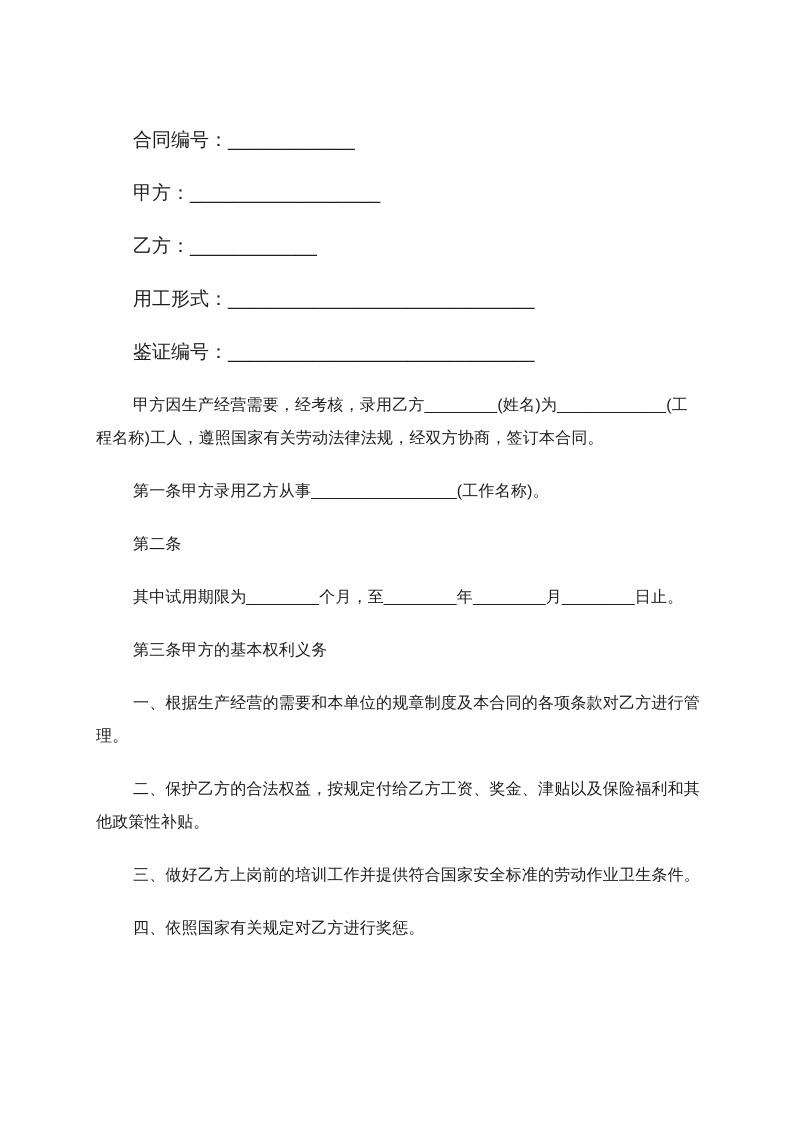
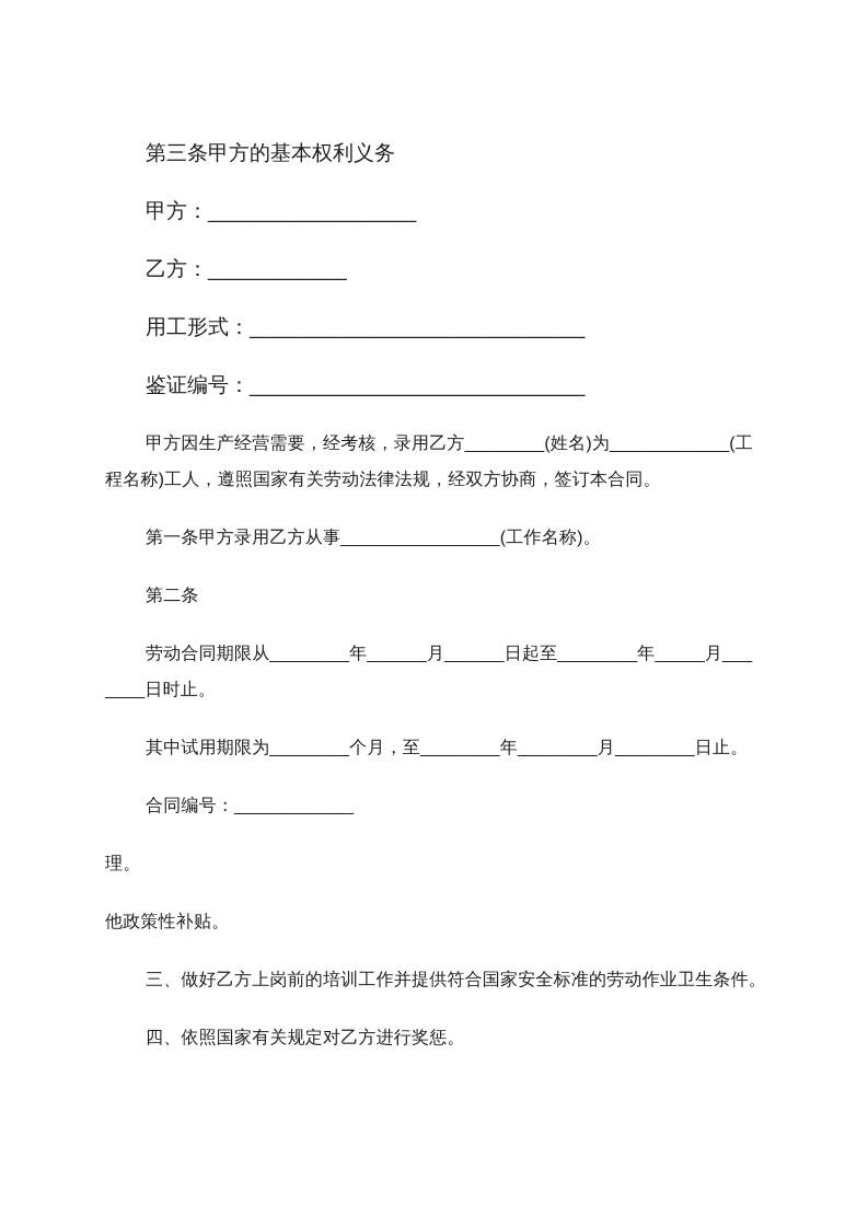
- 合同编号：____________
+ 第三条甲方的基本权利义务
  甲方：__________________
  乙方：____________
  用工形式：_____________________________
  鉴证编号：_____________________________
  甲方因生产经营需要，经考核，录用乙方________(姓名)为____________(工
  程名称)工人，遵照国家有关劳动法律法规，经双方协商，签订本合同。
  第一条甲方录用乙方从事________________(工作名称)。
  第二条
+ 劳动合同期限从________年______月______日起至________年_____月___
+ ____日时止。
  其中试用期限为________个月，至________年________月________日止。
- 第三条甲方的基本权利义务
+ 合同编号：____________
- 一、根据生产经营的需要和本单位的规章制度及本合同的各项条款对乙方进行管
  理。
- 二、保护乙方的合法权益，按规定付给乙方工资、奖金、津贴以及保险福利和其
  他政策性补贴。
  三、做好乙方上岗前的培训工作并提供符合国家安全标准的劳动作业卫生条件。
  四、依照国家有关规定对乙方进行奖惩。
